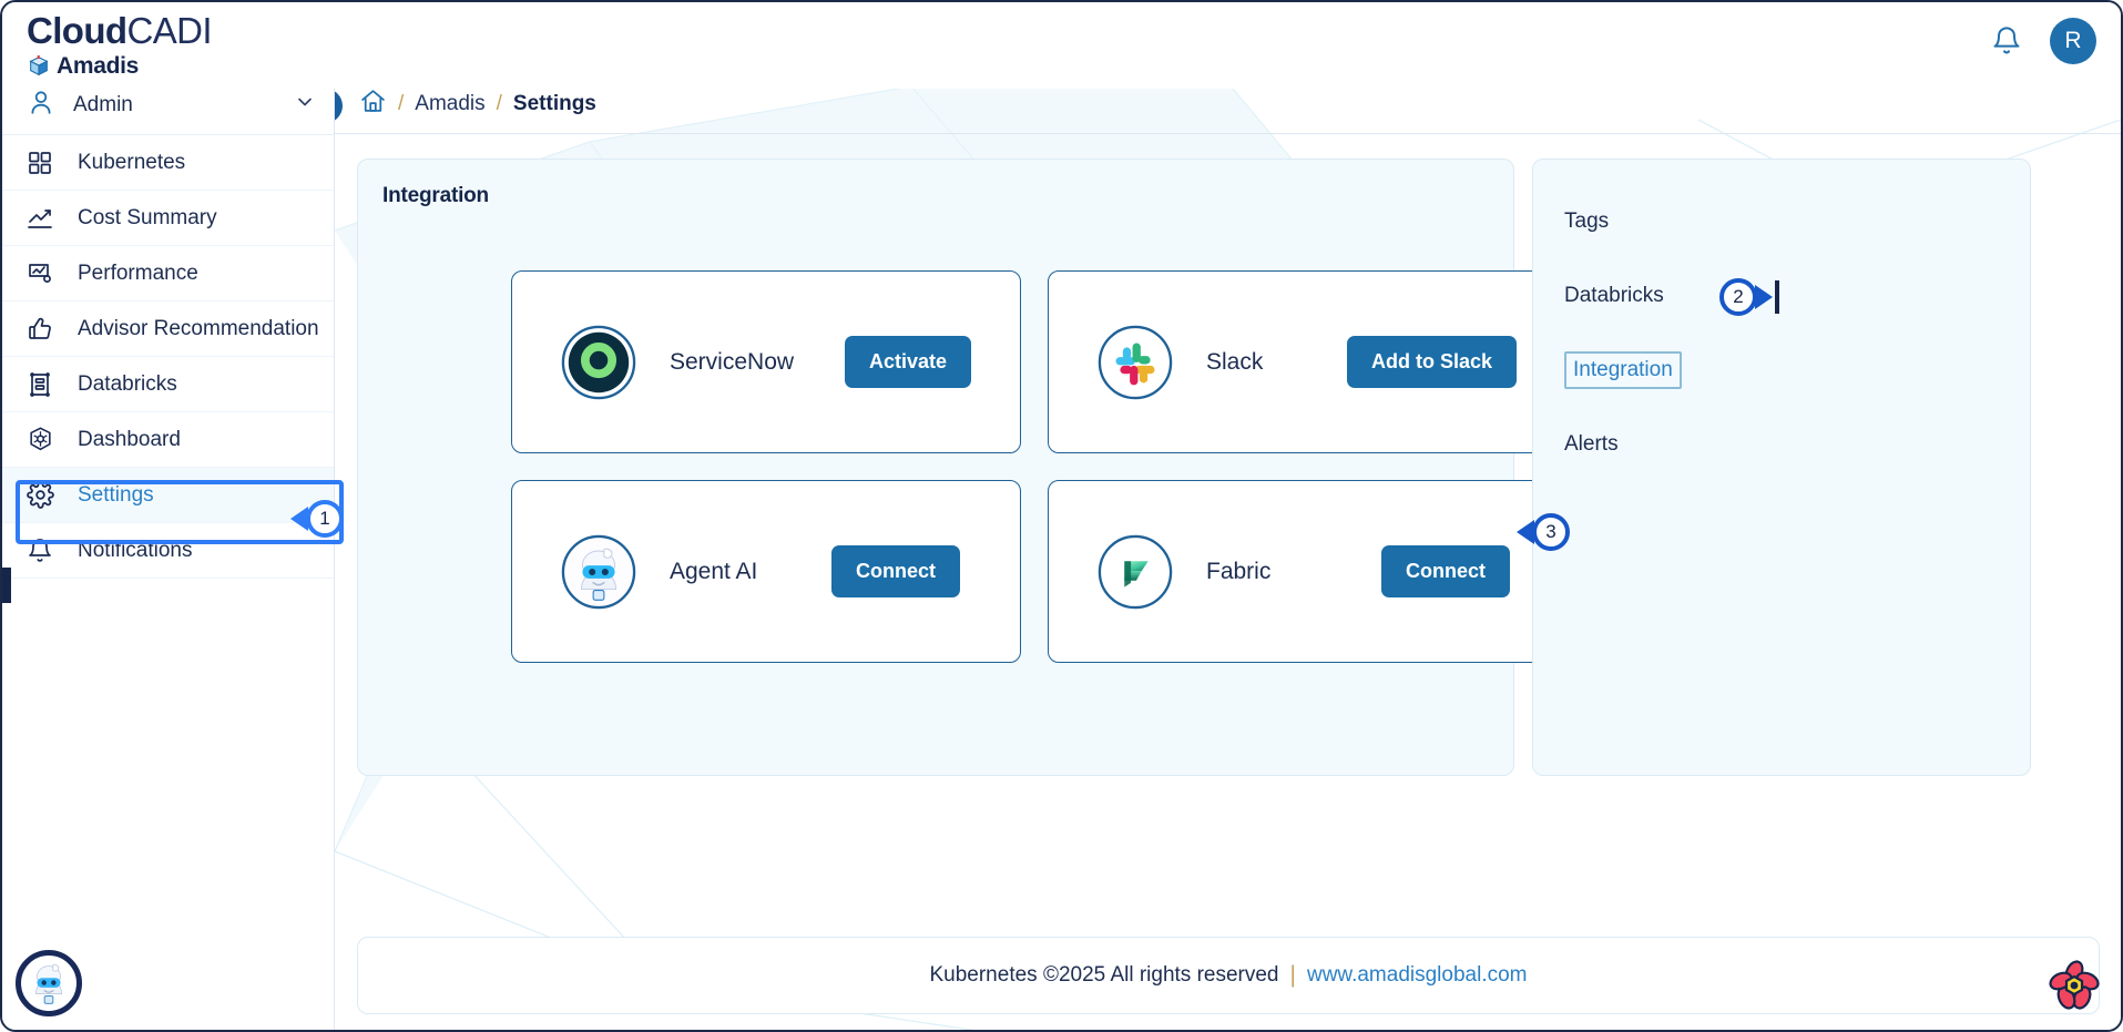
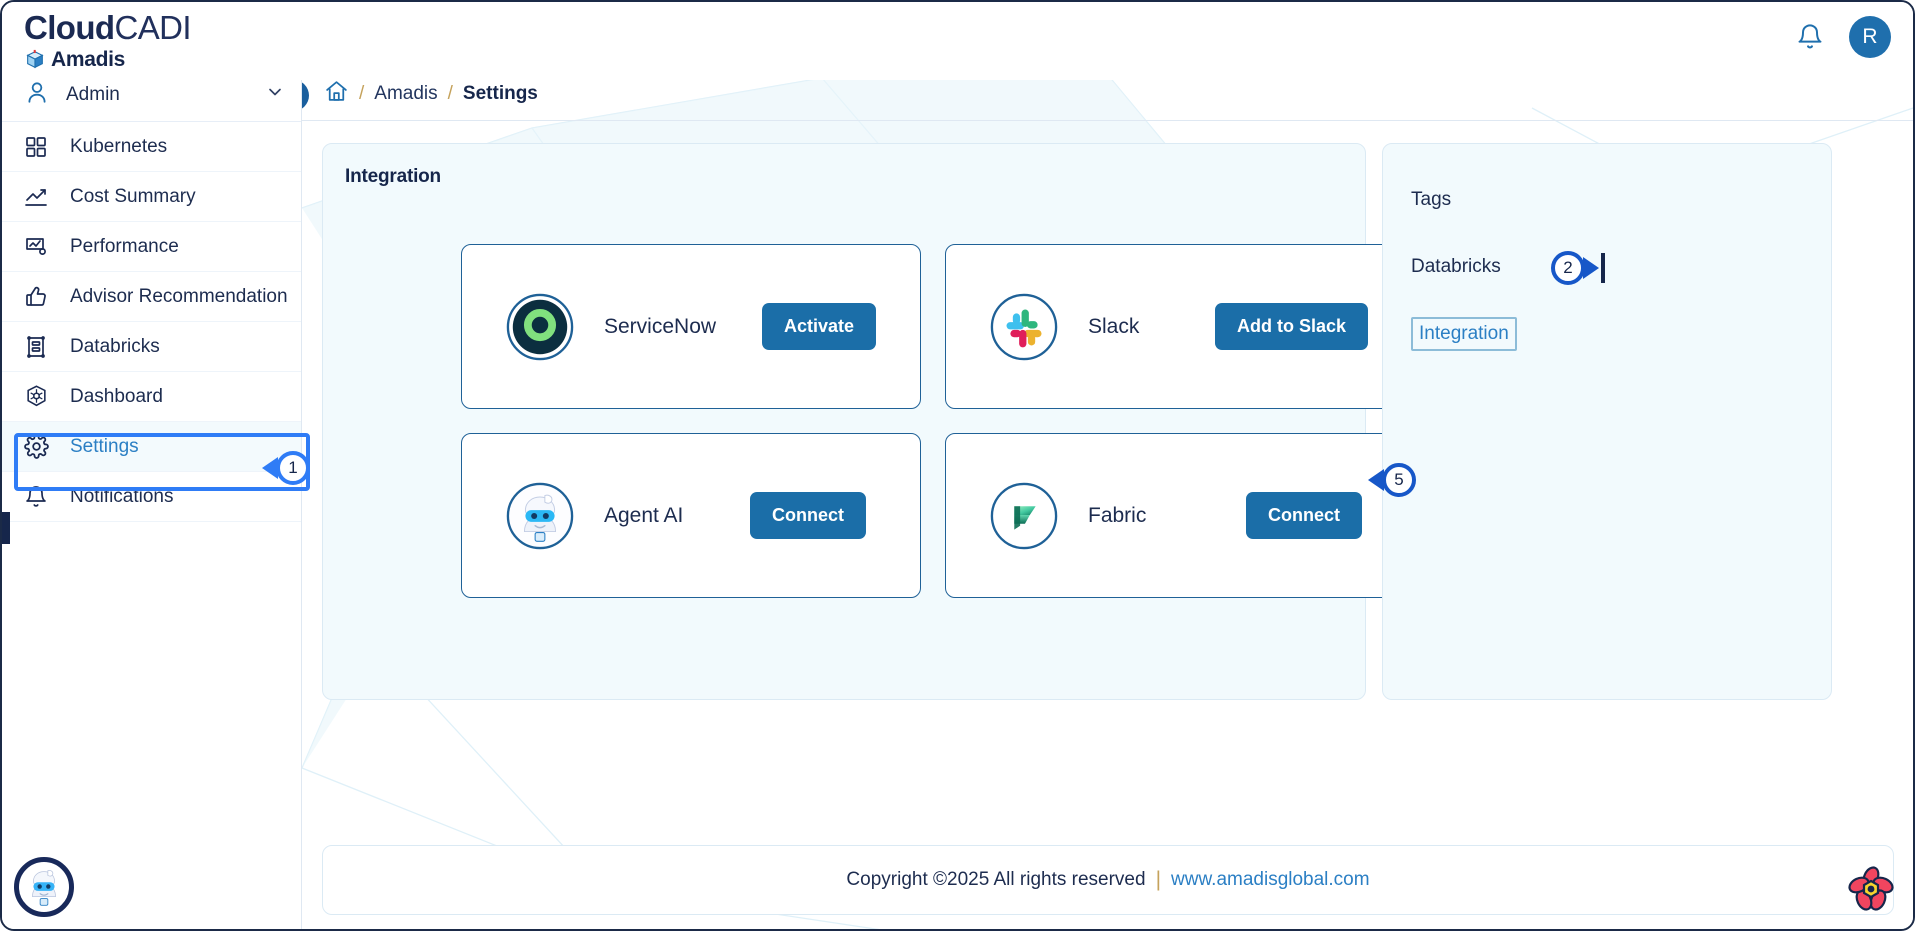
  CloudCADI
  Amadis
  R
  Admin
  Kubernetes
  Cost Summary
  Performance
  Advisor Recommendation
  Databricks
  Dashboard
  Settings
  Notifications
  /
  Amadis
  /
  Settings
  Integration
  ServiceNow
  Activate
  Slack
  Add to Slack
  Agent AI
  Connect
  Fabric
  Connect
  Tags
  Databricks
  Integration
- Alerts
- Kubernetes ©2025 All rights reserved
+ Copyright ©2025 All rights reserved
  |
  www.amadisglobal.com
  1
  2
- 3
+ 5
